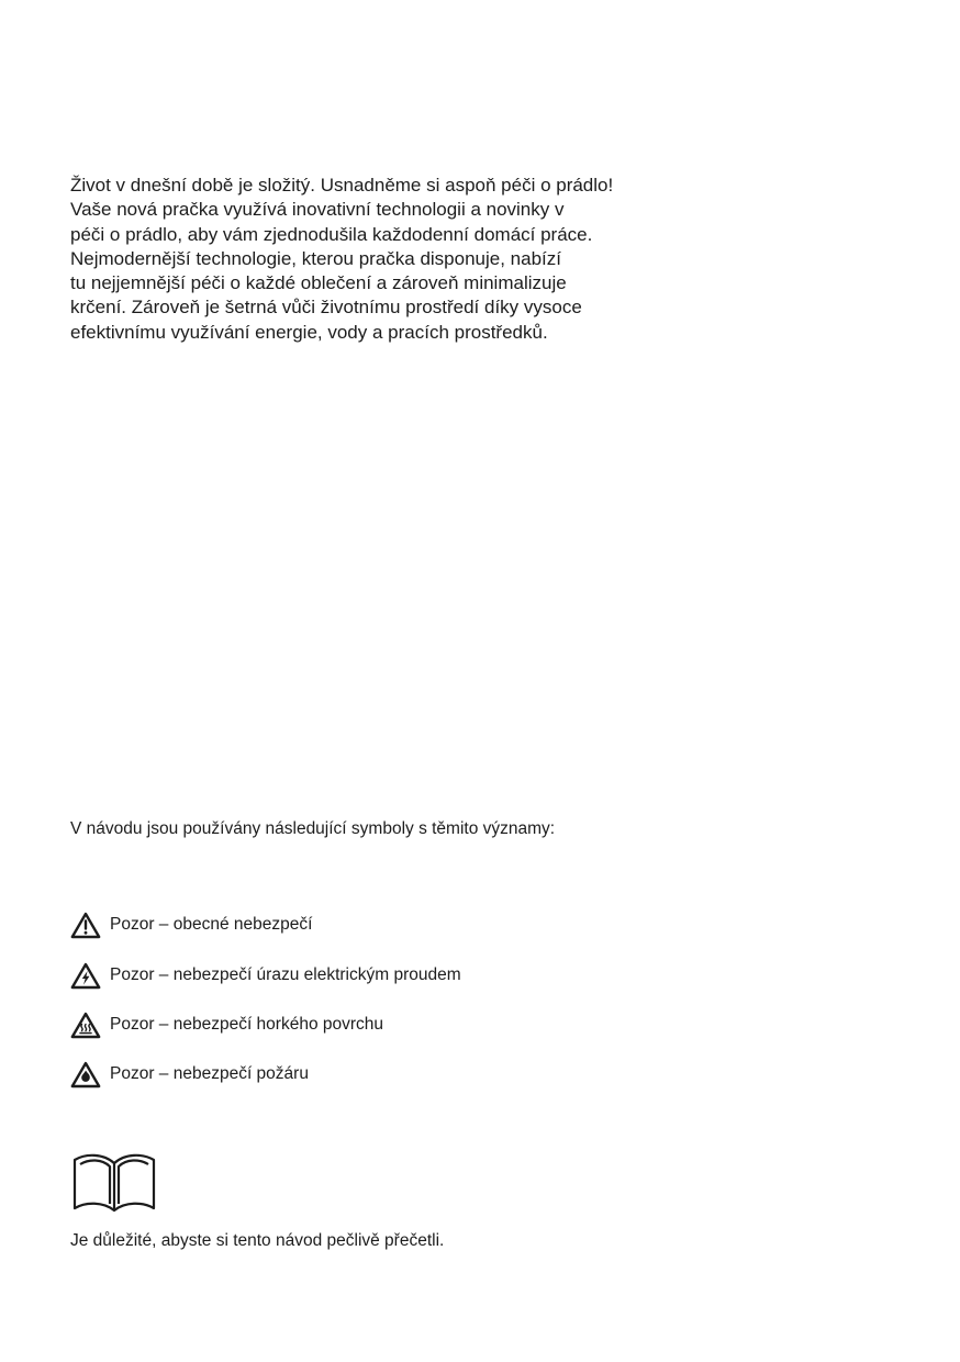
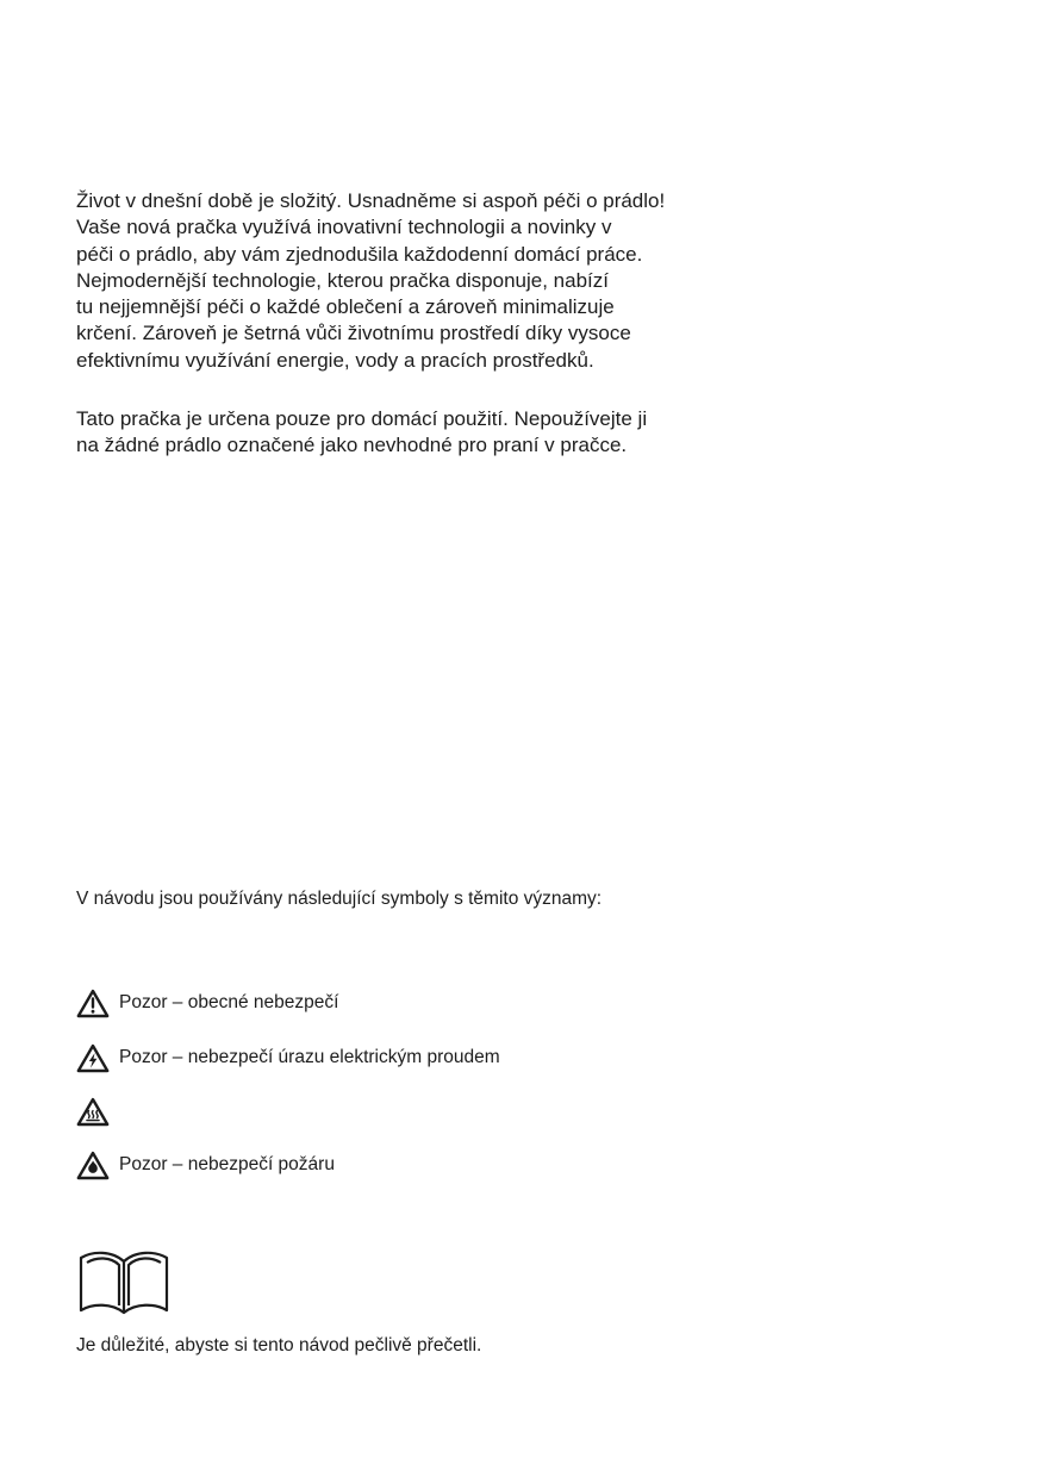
  Život v dnešní době je složitý. Usnadněme si aspoň péči o prádlo!
  Vaše nová pračka využívá inovativní technologii a novinky v
  péči o prádlo, aby vám zjednodušila každodenní domácí práce.
  Nejmodernější technologie, kterou pračka disponuje, nabízí
  tu nejjemnější péči o každé oblečení a zároveň minimalizuje
  krčení. Zároveň je šetrná vůči životnímu prostředí díky vysoce
  efektivnímu využívání energie, vody a pracích prostředků.
+ Tato pračka je určena pouze pro domácí použití. Nepoužívejte ji
+ na žádné prádlo označené jako nevhodné pro praní v pračce.
  V návodu jsou používány následující symboly s těmito významy:
  Pozor – obecné nebezpečí
  Pozor – nebezpečí úrazu elektrickým proudem
- Pozor – nebezpečí horkého povrchu
  Pozor – nebezpečí požáru
  Je důležité, abyste si tento návod pečlivě přečetli.
